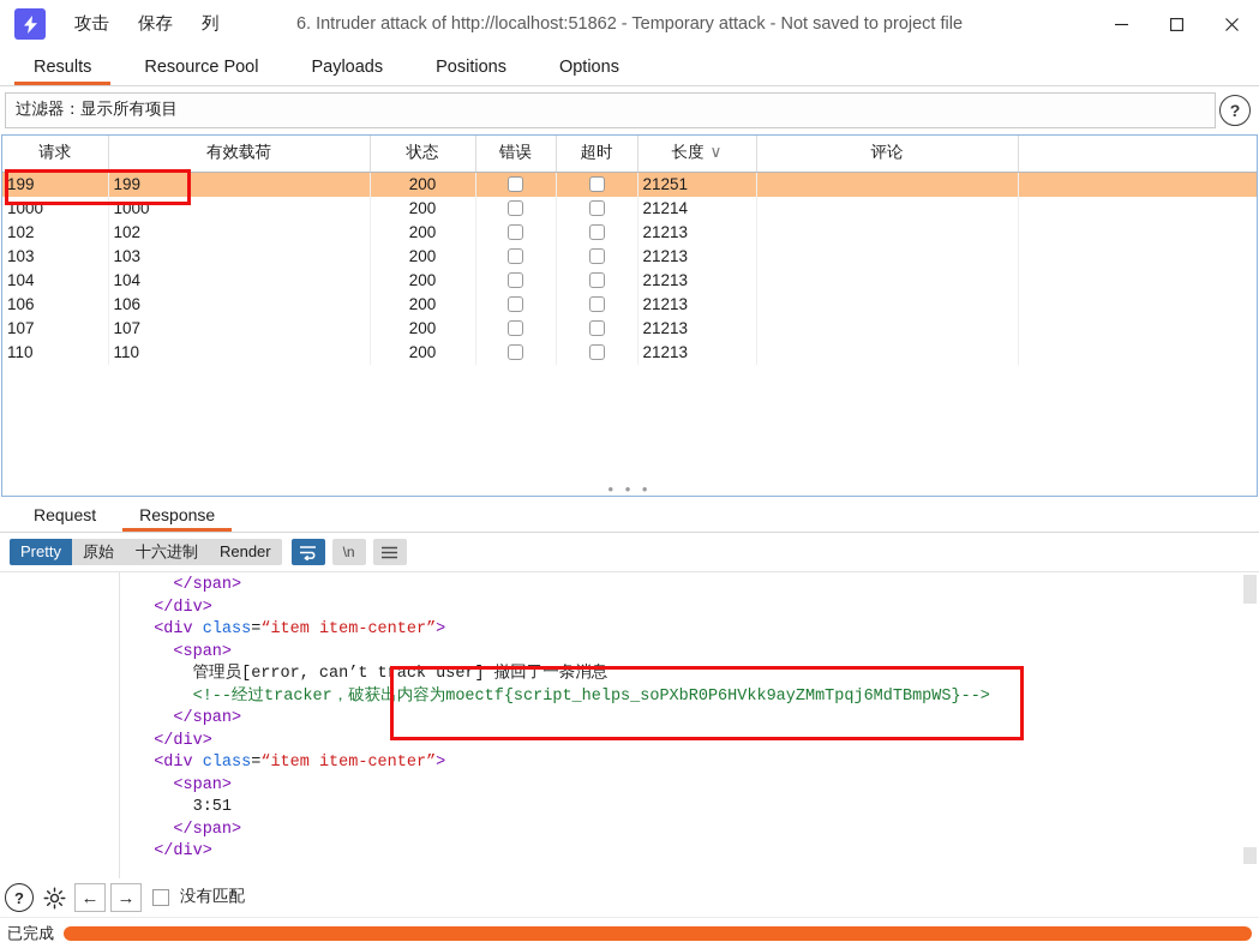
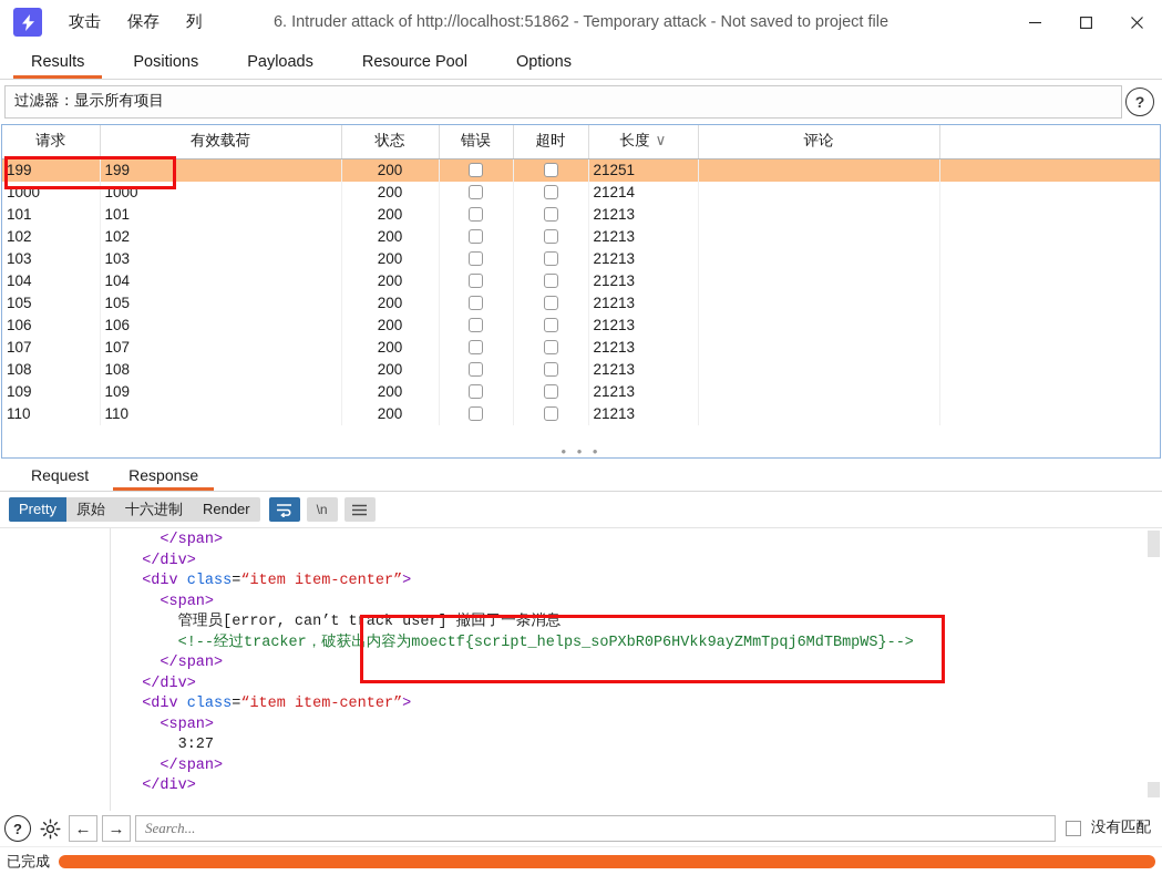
  攻击
  保存
  列
  6. Intruder attack of http://localhost:51862 - Temporary attack - Not saved to project file
  Results
- Resource Pool
+ Positions
  Payloads
- Positions
+ Resource Pool
  Options
  过滤器：显示所有项目
  ?
  请求	有效载荷	状态	错误	超时	长度 ∨	评论
  199	199	200			21251
  1000	1000	200			21214
+ 101	101	200			21213
  102	102	200			21213
  103	103	200			21213
  104	104	200			21213
+ 105	105	200			21213
  106	106	200			21213
  107	107	200			21213
+ 108	108	200			21213
+ 109	109	200			21213
  110	110	200			21213
  • • •
  Request
  Response
  Pretty
  原始
  十六进制
  Render
  \n
- </span> </div> <div class=“item item-center”> <span> 管理员[error, can’t track user] 撤回了一条消息 <!--经过tracker，破获出内容为moectf{script_helps_soPXbR0P6HVkk9ayZMmTpqj6MdTBmpWS}--> </span> </div> <div class=“item item-center”> <span> 3:51 </span> </div>
+ </span> </div> <div class=“item item-center”> <span> 管理员[error, can’t track user] 撤回了一条消息 <!--经过tracker，破获出内容为moectf{script_helps_soPXbR0P6HVkk9ayZMmTpqj6MdTBmpWS}--> </span> </div> <div class=“item item-center”> <span> 3:27 </span> </div>
  ?
  ←
  →
+ Search...
  没有匹配
  已完成
